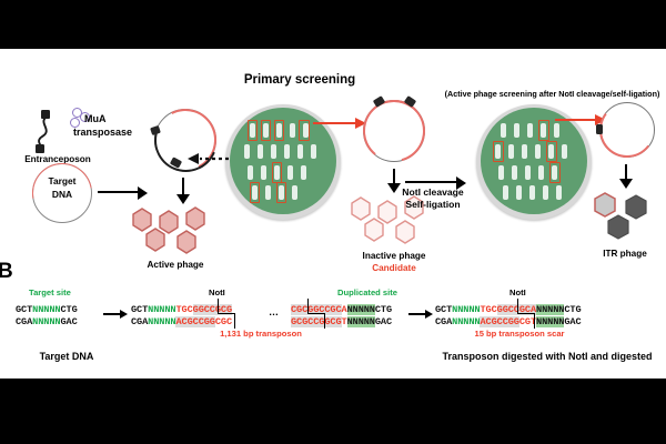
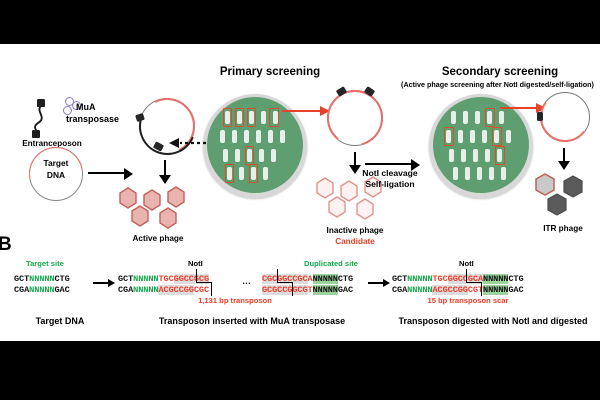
  Entranceposon
  MuA
  transposase
  Target
  DNA
  Active phage
  Primary screening
  Inactive phage
  Candidate
  NotI cleavage
  Self-ligation
+ Secondary screening
- (Active phage screening after NotI cleavage/self-ligation)
+ (Active phage screening after NotI digested/self-ligation)
  ITR phage
  B
  Target site
  GCTNNNNNCTG
  CGANNNNNGAC
  NotI
  GCTNNNNNTGCGGCCCG
  CGANNNNNACGCCGGCGC
  …
  Duplicated site
  CGCGGCCGCANNNNNCTG
  GCGCCGGCGTNNNNNGAC
  1,131 bp transposon
  NotI
  GCTNNNNNTGCGGCGCANNNNNCTG
  CGANNNNNACGCCGGCG NNNNNGAC
  15 bp transposon scar
  Target DNA
+ Transposon inserted with MuA transposase
  Transposon digested with NotI and digested
